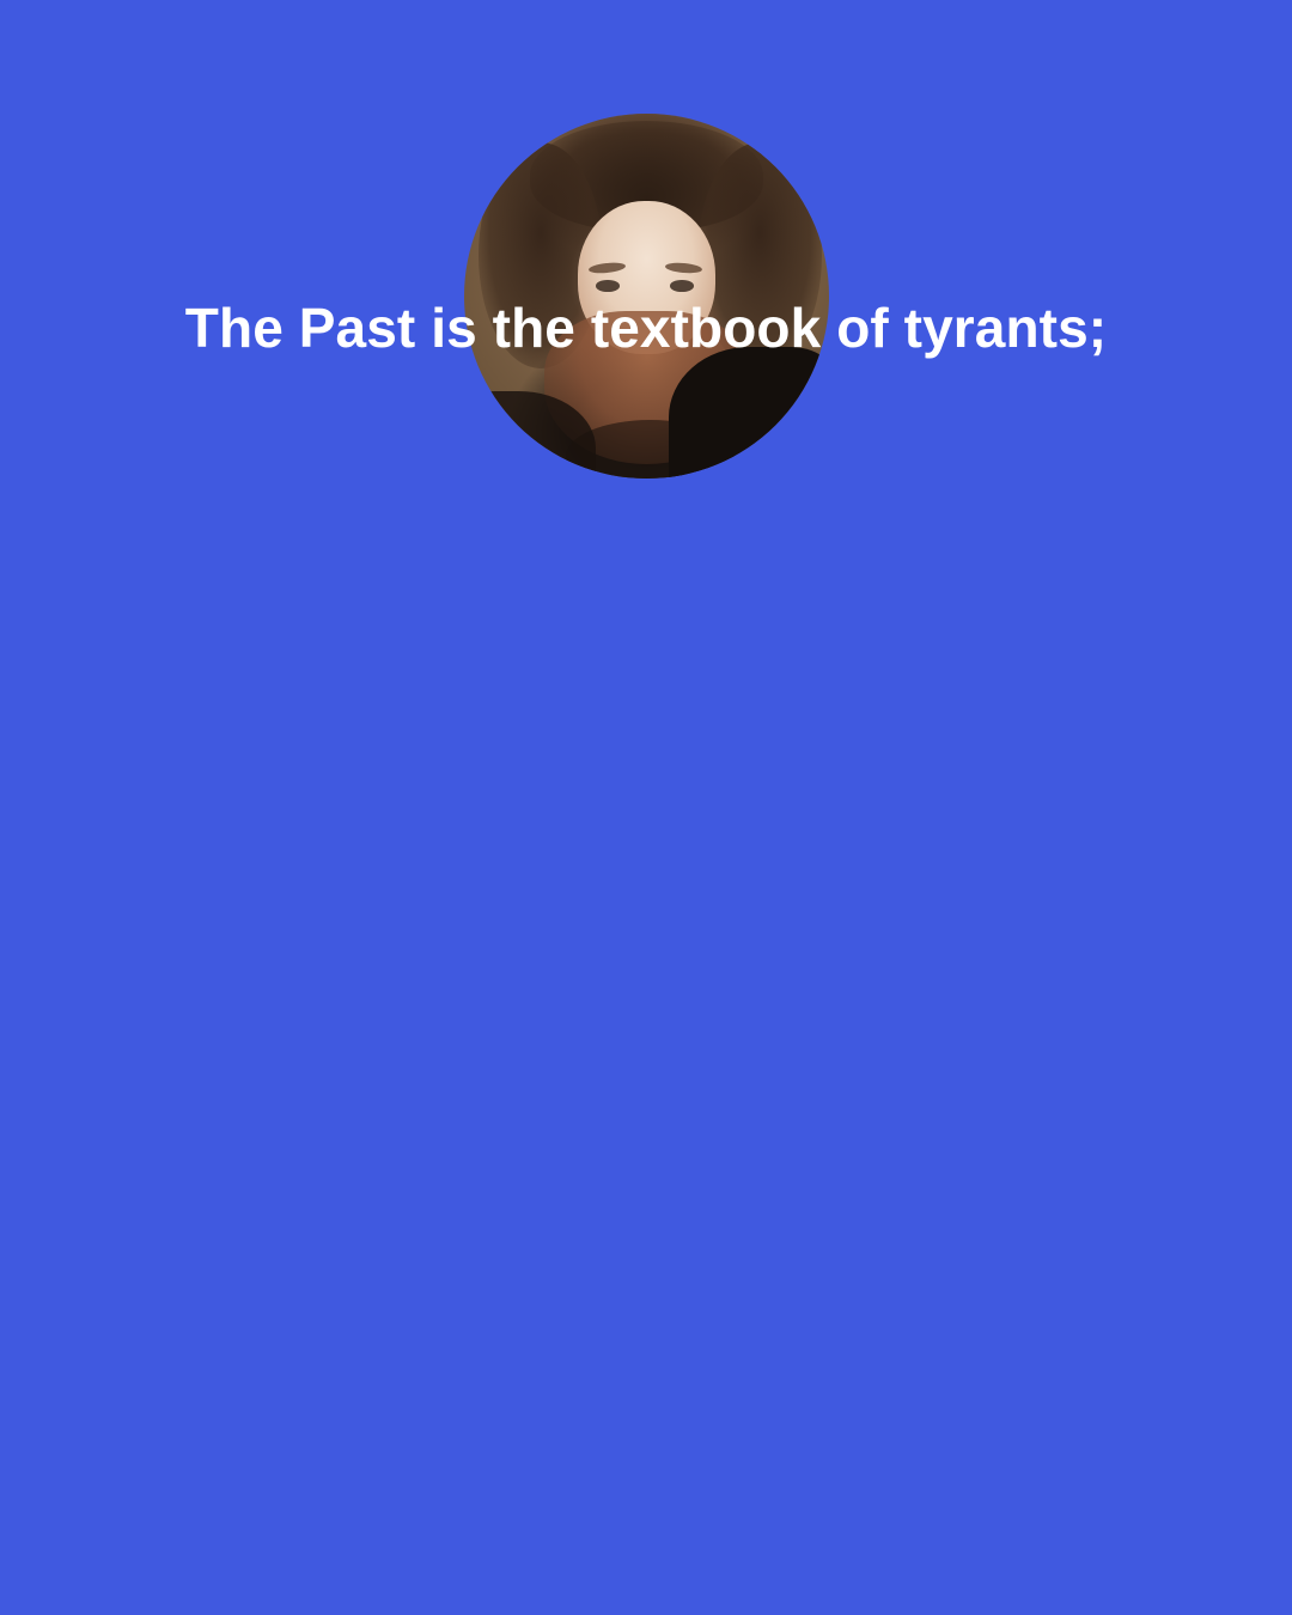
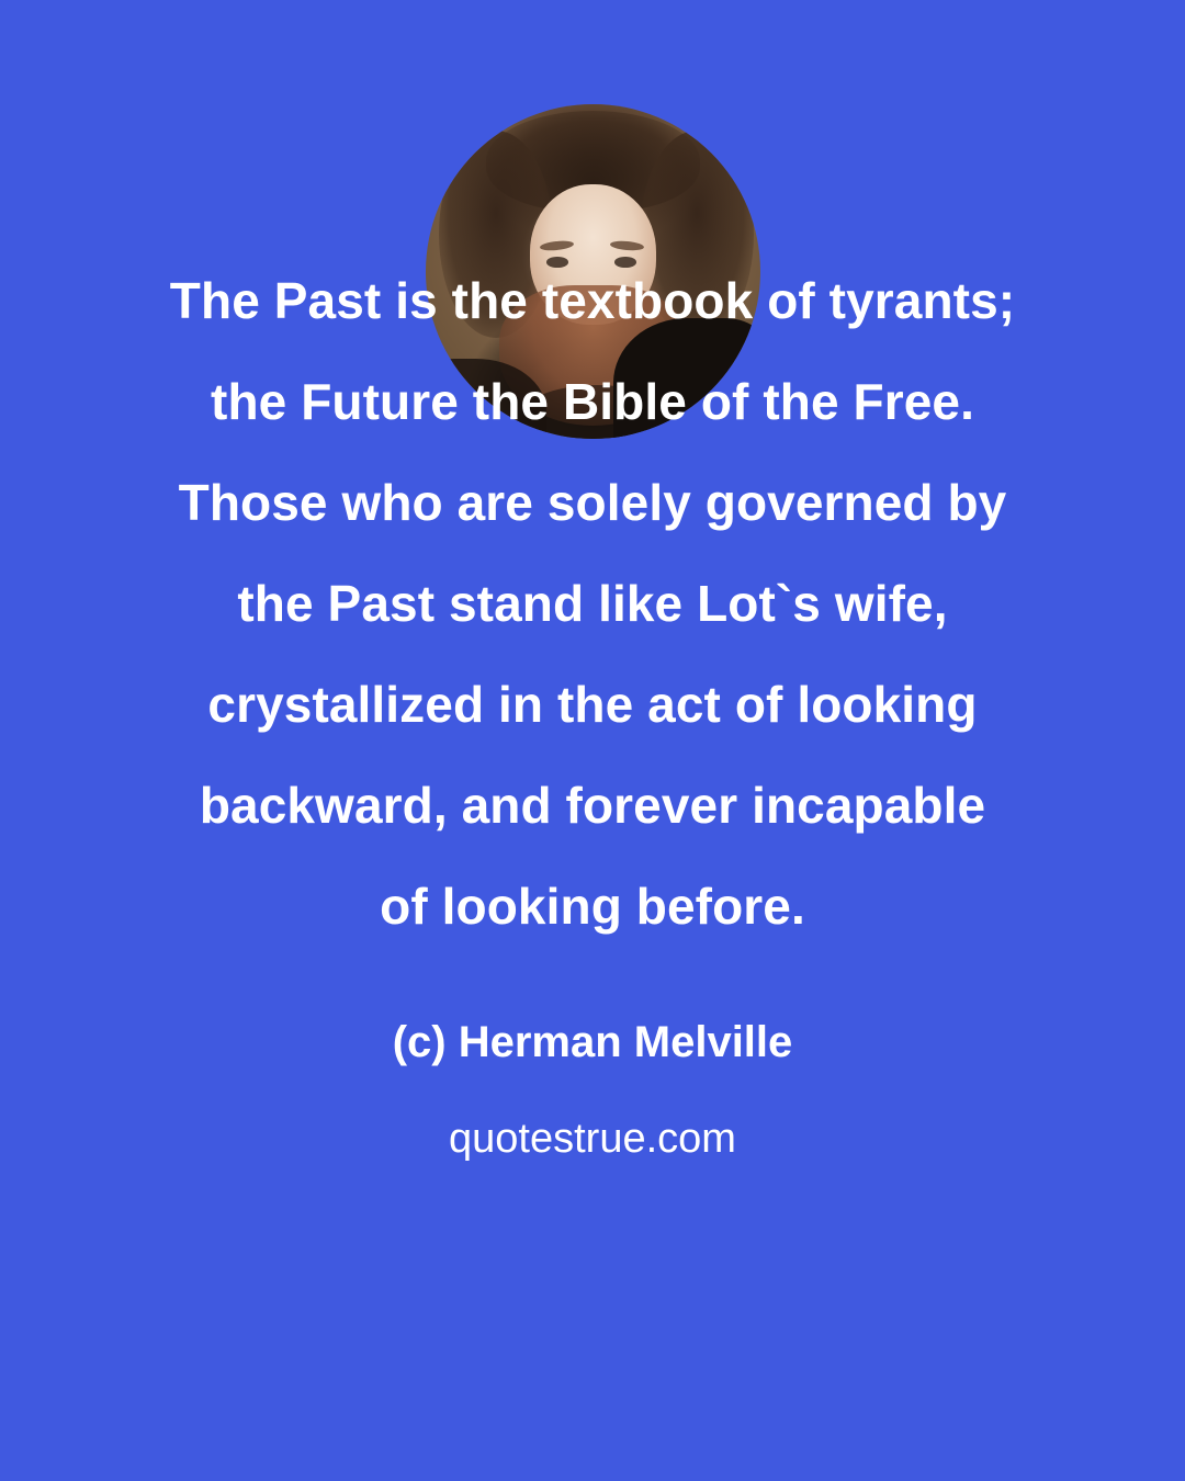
  The Past is the textbook of tyrants;
+ the Future the Bible of the Free.
+ Those who are solely governed by
+ the Past stand like Lot`s wife,
+ crystallized in the act of looking
+ backward, and forever incapable
+ of looking before.
+ (c) Herman Melville
+ quotestrue.com
